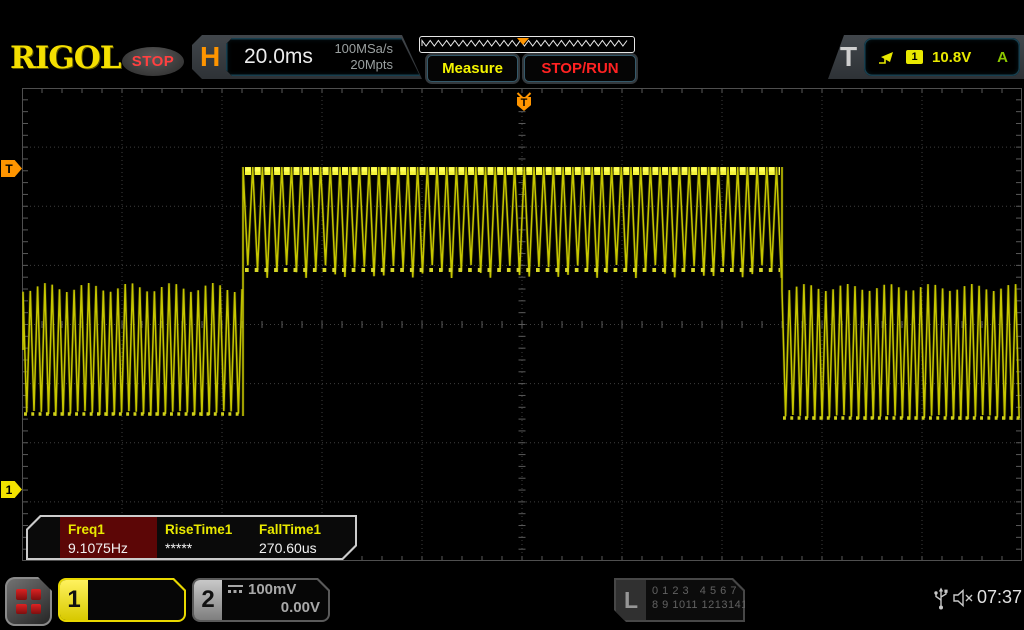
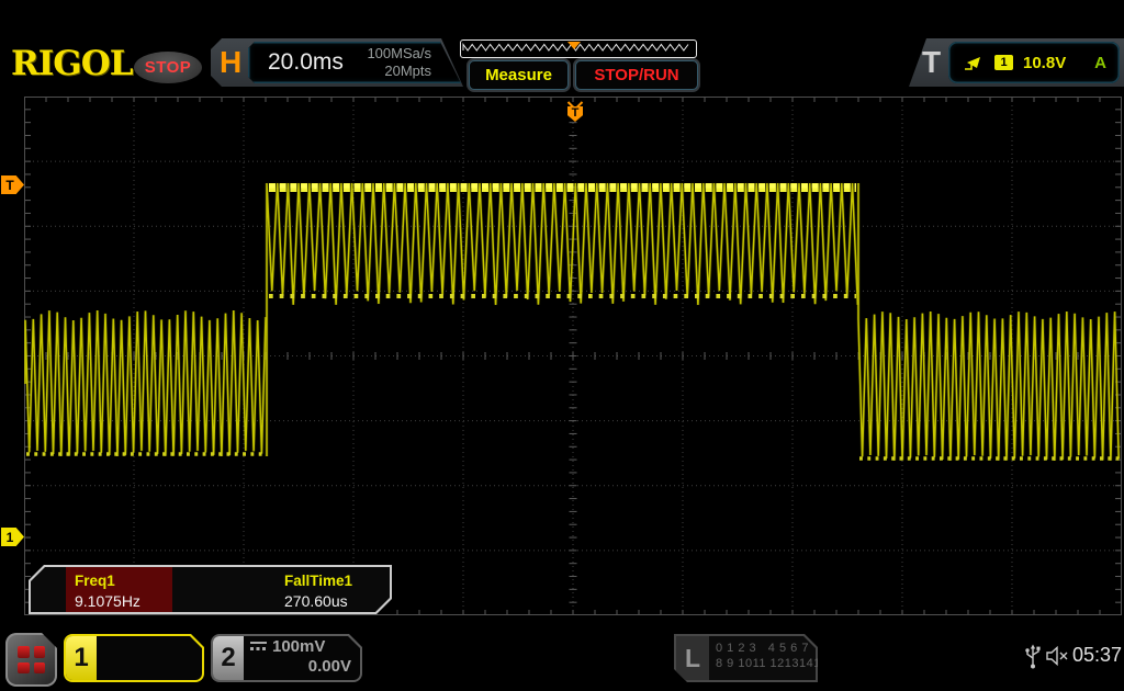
  RIGOL
  STOP
  H
  20.0ms
  100MSa/s
  20Mpts
  Measure
  STOP/RUN
  T
  1
  10.8V
  A
  T
  1
  T
  Freq1
  9.1075Hz
- RiseTime1
- *****
  FallTime1
  270.60us
  1
  2
  100mV
  0.00V
  L
  0 1 2 3 4 5 6 7
  8 9 1011 1213141
- 07:37
+ 05:37
